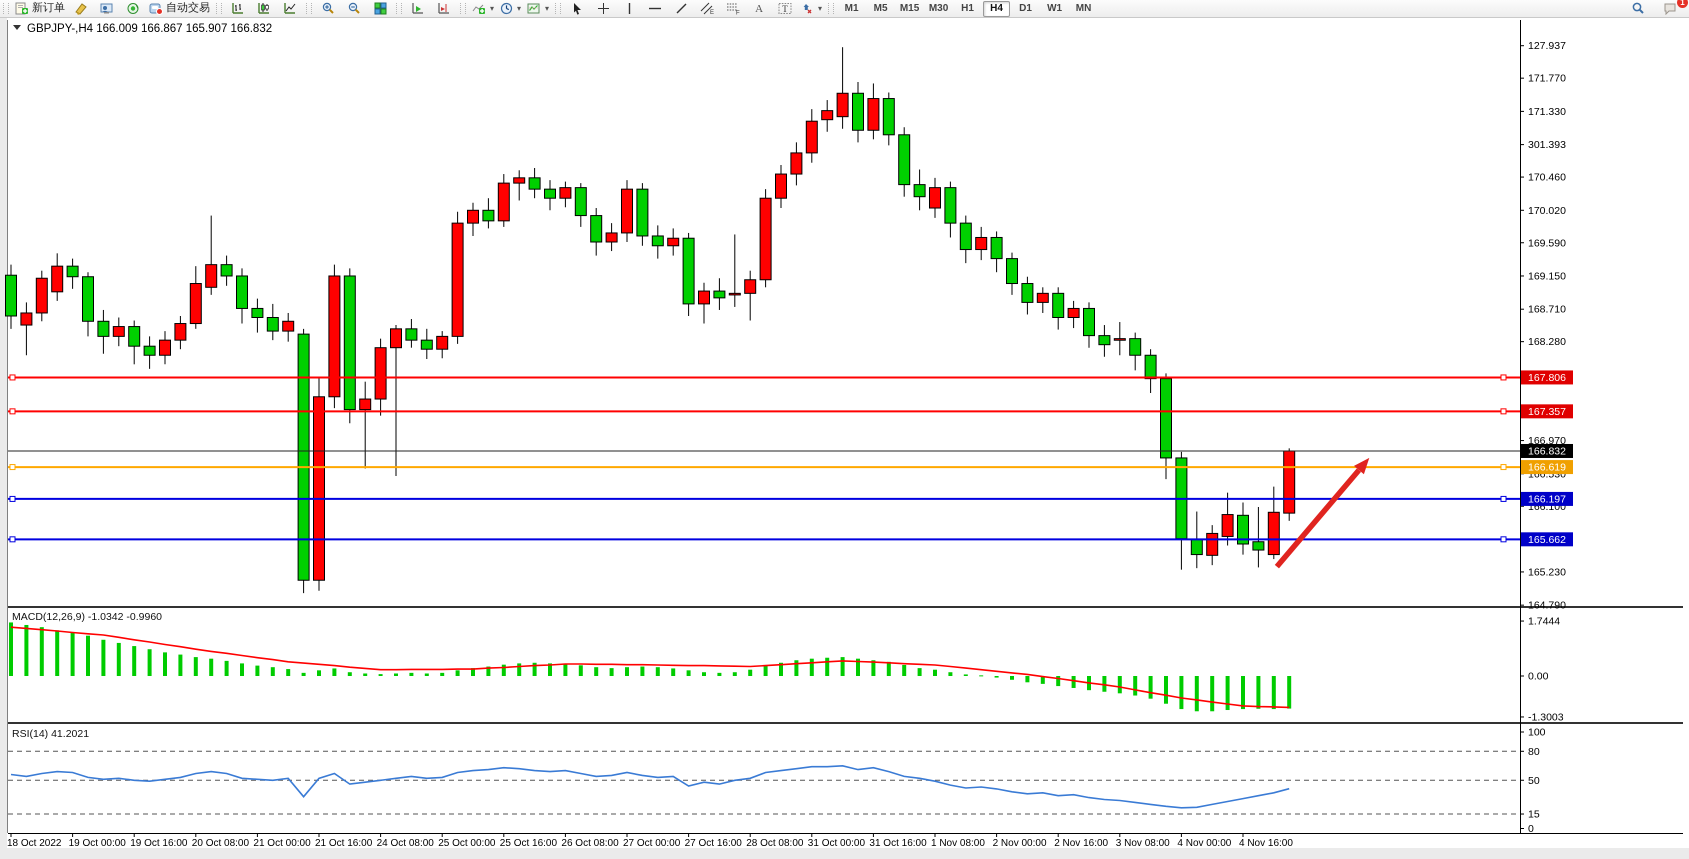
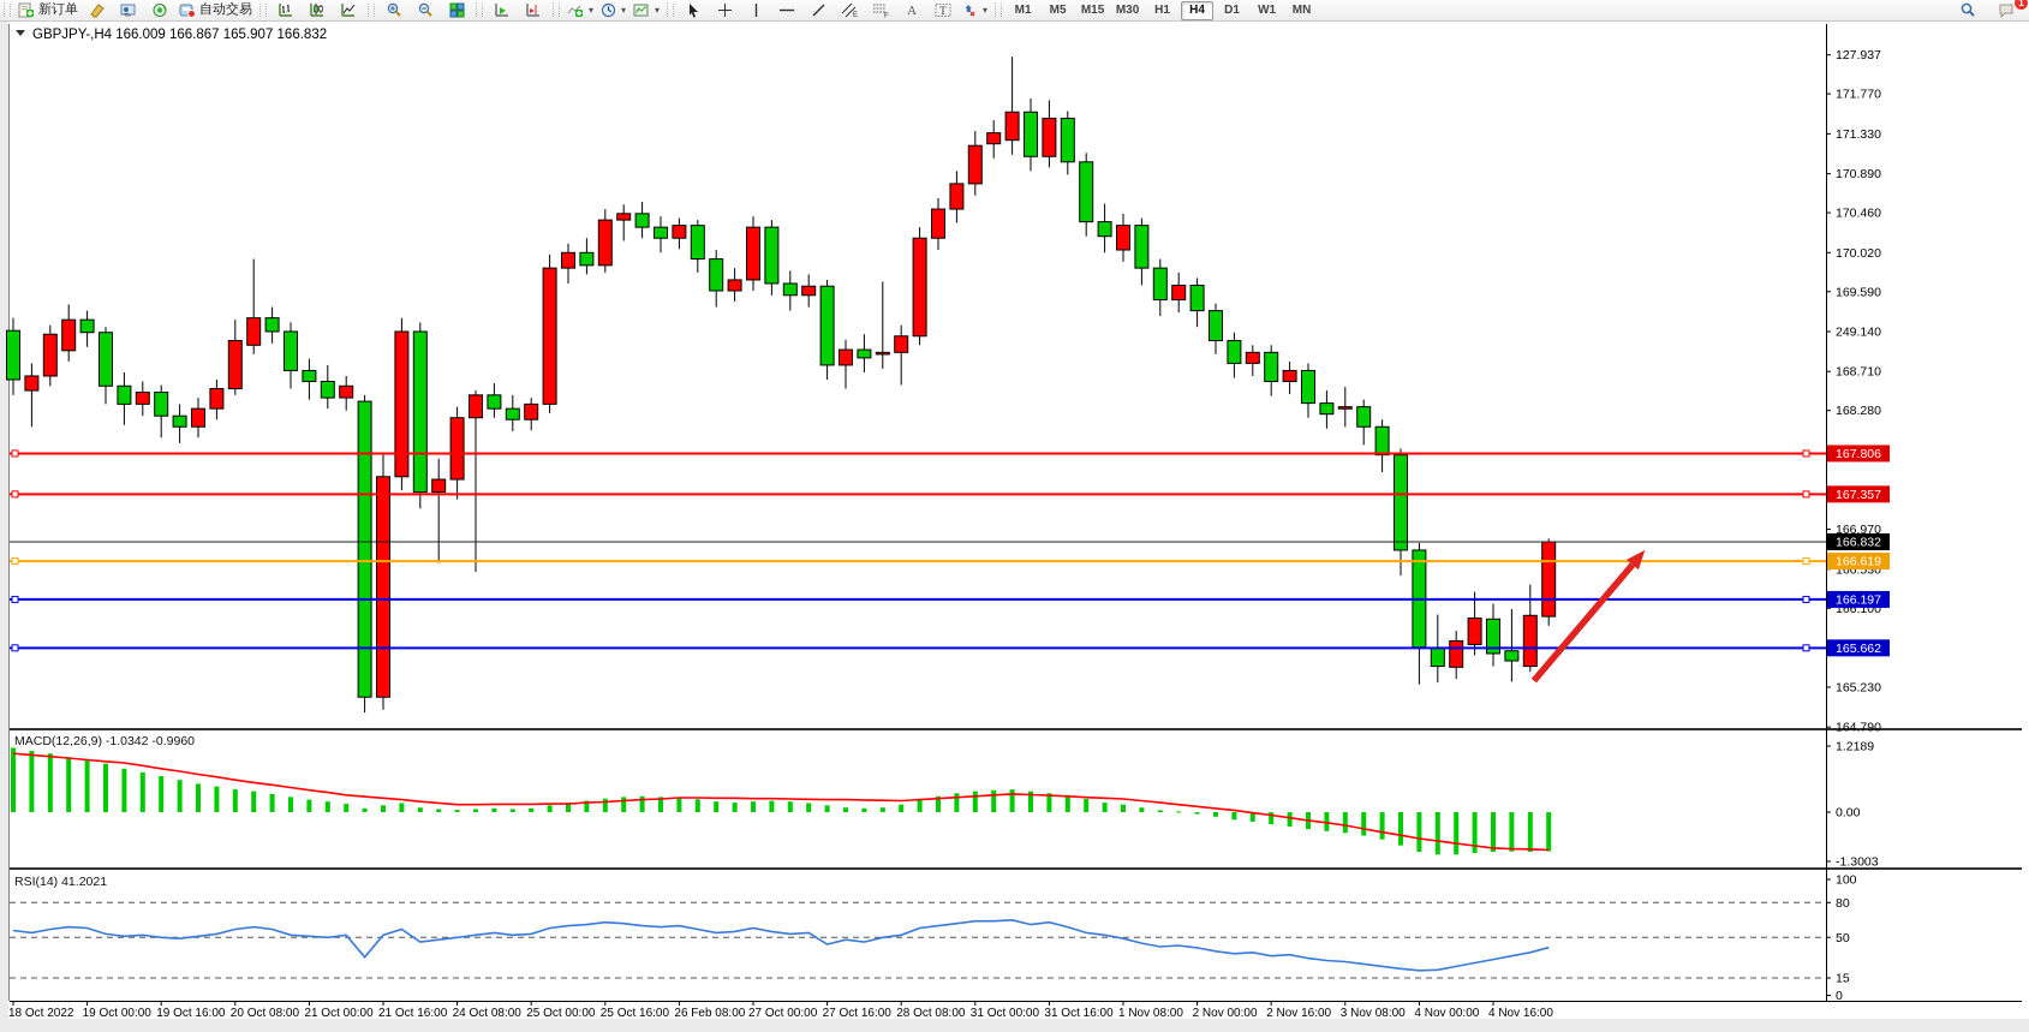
  新订单
  自动交易
  ▾
  ▾
  ▾
  A
  T
  ▾
  M1
  M5
  M15
  M30
  H1
  H4
  D1
  W1
  MN
  1
  127.937
  171.770
  171.330
- 301.393
+ 170.890
  170.460
  170.020
  169.590
- 169.150
+ 249.140
  168.710
  168.280
  166.970
  166.530
  166.100
  165.230
  164.790
  167.806
  167.357
  166.619
  166.197
  165.662
  166.832
  GBPJPY-,H4 166.009 166.867 165.907 166.832
- 1.7444
+ 1.2189
  0.00
  -1.3003
  MACD(12,26,9) -1.0342 -0.9960
  100
  80
  50
  15
  0
  RSI(14) 41.2021
  18 Oct 2022
  19 Oct 00:00
  19 Oct 16:00
  20 Oct 08:00
  21 Oct 00:00
  21 Oct 16:00
  24 Oct 08:00
  25 Oct 00:00
  25 Oct 16:00
- 26 Oct 08:00
+ 26 Feb 08:00
  27 Oct 00:00
  27 Oct 16:00
  28 Oct 08:00
  31 Oct 00:00
  31 Oct 16:00
  1 Nov 08:00
  2 Nov 00:00
  2 Nov 16:00
  3 Nov 08:00
  4 Nov 00:00
  4 Nov 16:00
